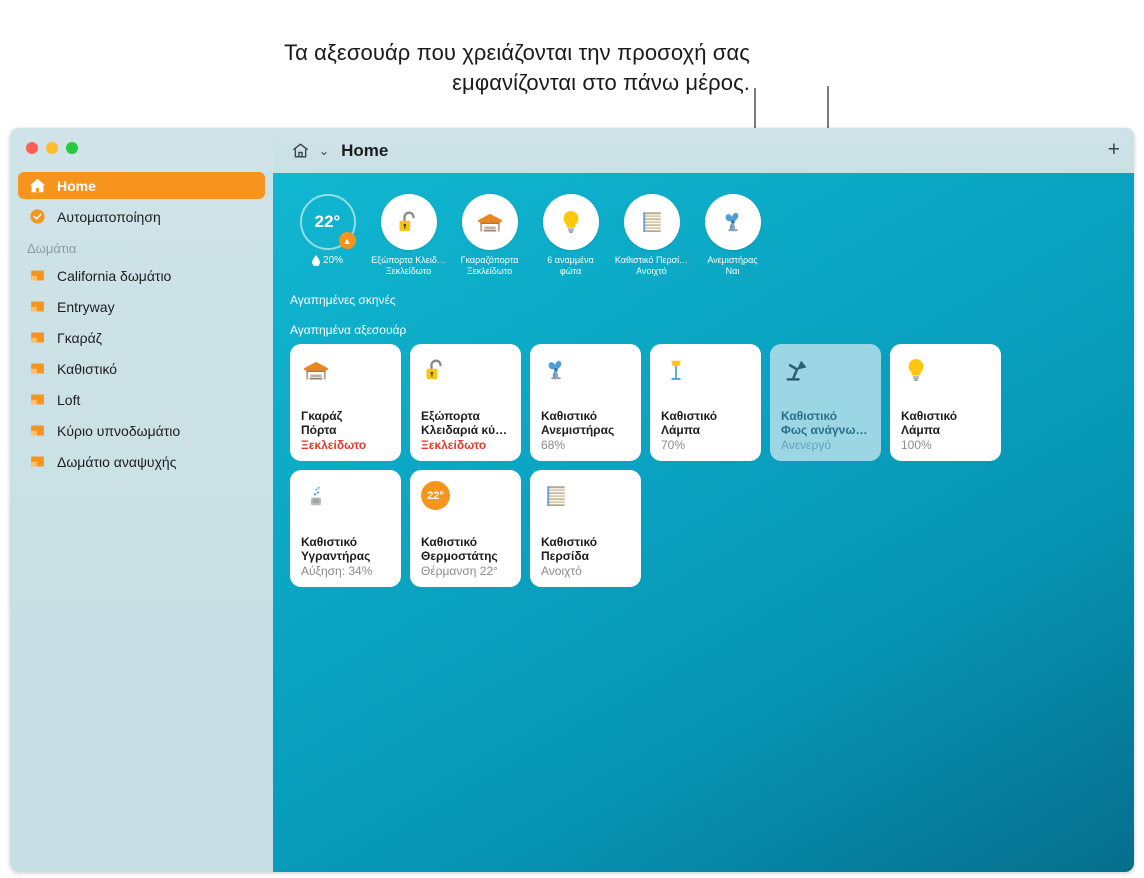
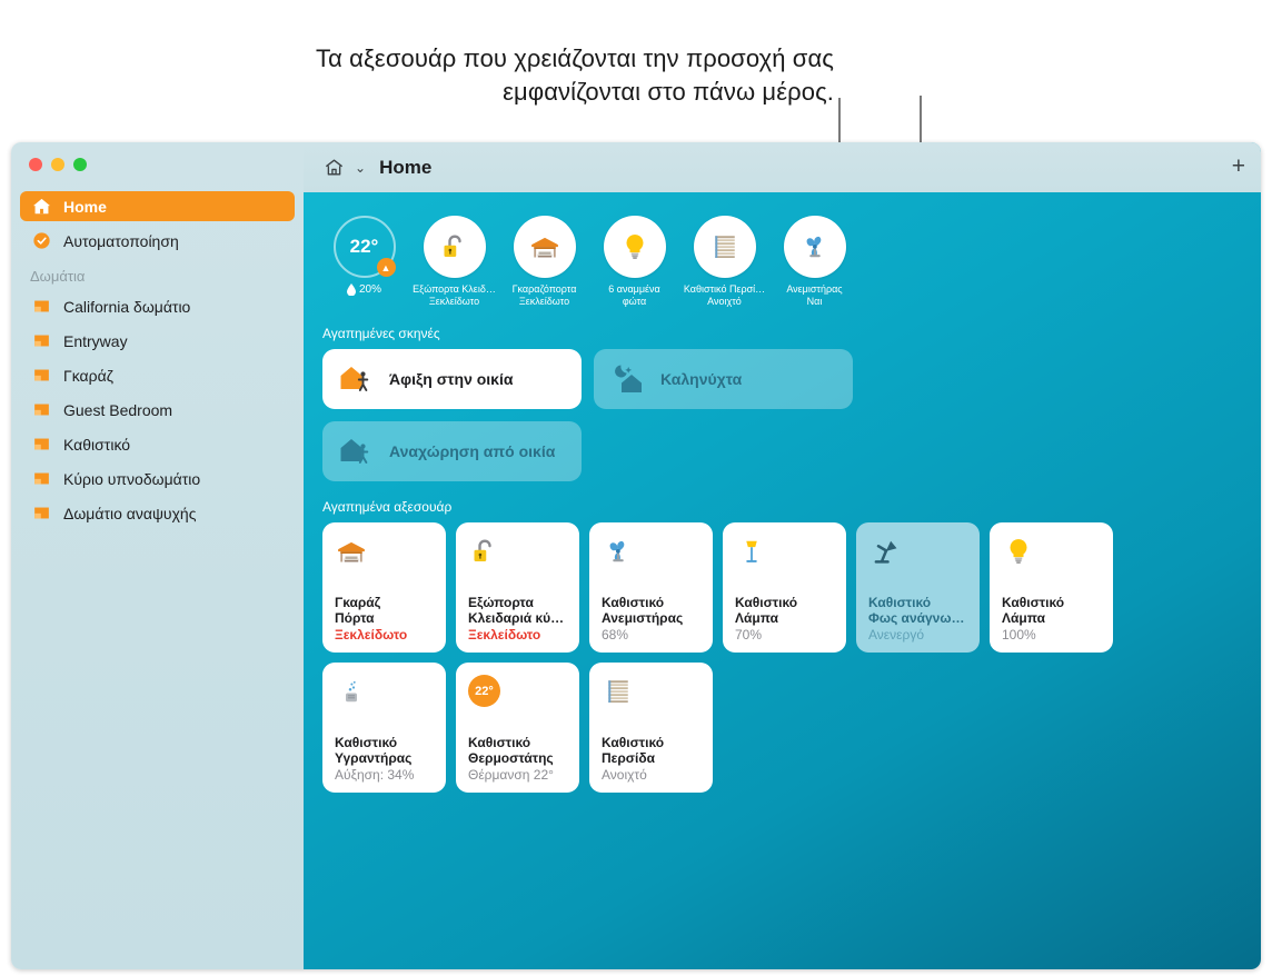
  Τα αξεσουάρ που χρειάζονται την προσοχή σας εμφανίζονται στο πάνω μέρος.
  Home
  Αυτοματοποίηση
  Δωμάτια
  California δωμάτιο
  Entryway
  Γκαράζ
+ Guest Bedroom
  Καθιστικό
- Loft
  Κύριο υπνοδωμάτιο
  Δωμάτιο αναψυχής
  ⌄
  Home
  +
  22°
  ▲
  20%
  Εξώπορτα Κλειδ…
  Ξεκλείδωτο
  Γκαραζόπορτα
  Ξεκλείδωτο
  6 αναμμένα
  φώτα
  Καθιστικό Περσί…
  Ανοιχτό
  Ανεμιστήρας
  Ναι
  Αγαπημένες σκηνές
+ Άφιξη στην οικία
+ Καληνύχτα
+ Αναχώρηση από οικία
  Αγαπημένα αξεσουάρ
  Γκαράζ
  Πόρτα
  Ξεκλείδωτο
  Εξώπορτα
  Κλειδαριά κύ…
  Ξεκλείδωτο
  Καθιστικό
  Ανεμιστήρας
  68%
  Καθιστικό
  Λάμπα
  70%
  Καθιστικό
  Φως ανάγνω…
  Ανενεργό
  Καθιστικό
  Λάμπα
  100%
  Καθιστικό
  Υγραντήρας
  Αύξηση: 34%
  22°
  Καθιστικό
  Θερμοστάτης
  Θέρμανση 22°
  Καθιστικό
  Περσίδα
  Ανοιχτό
